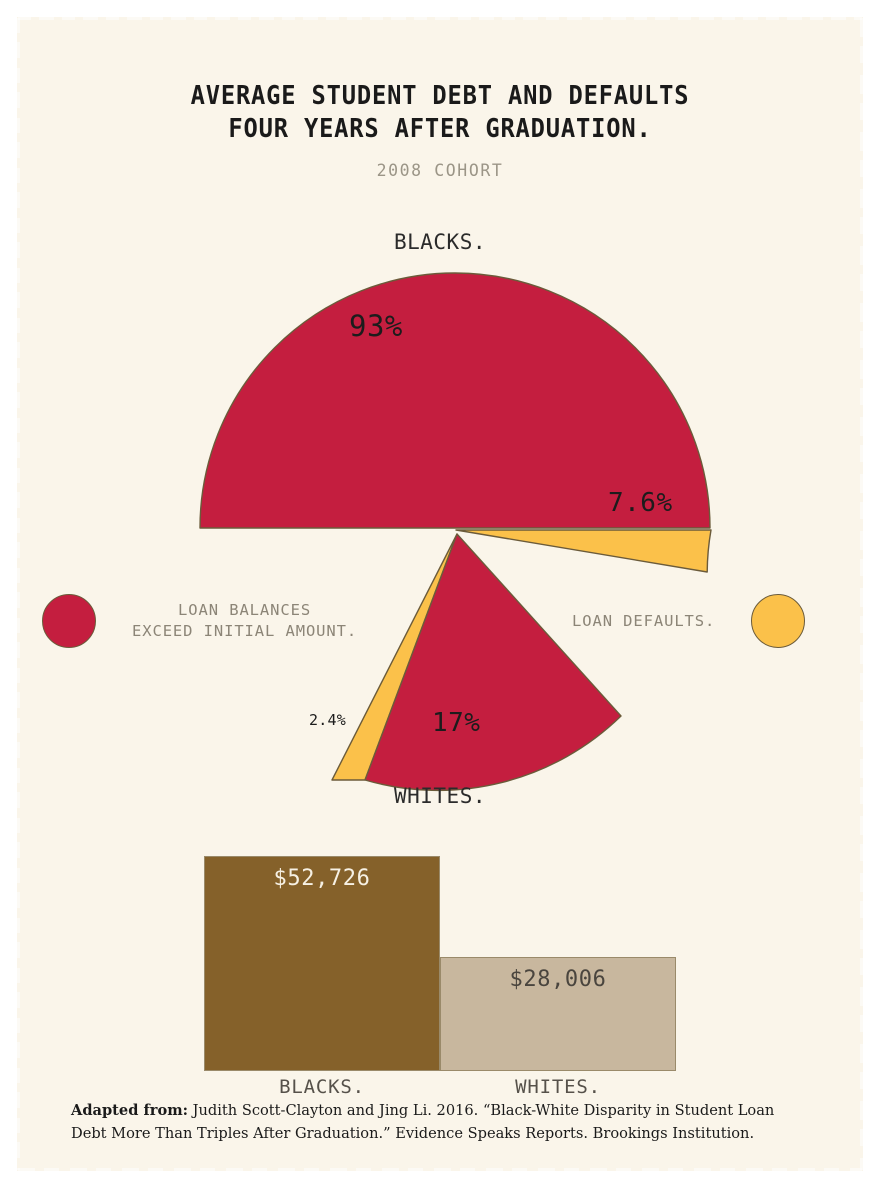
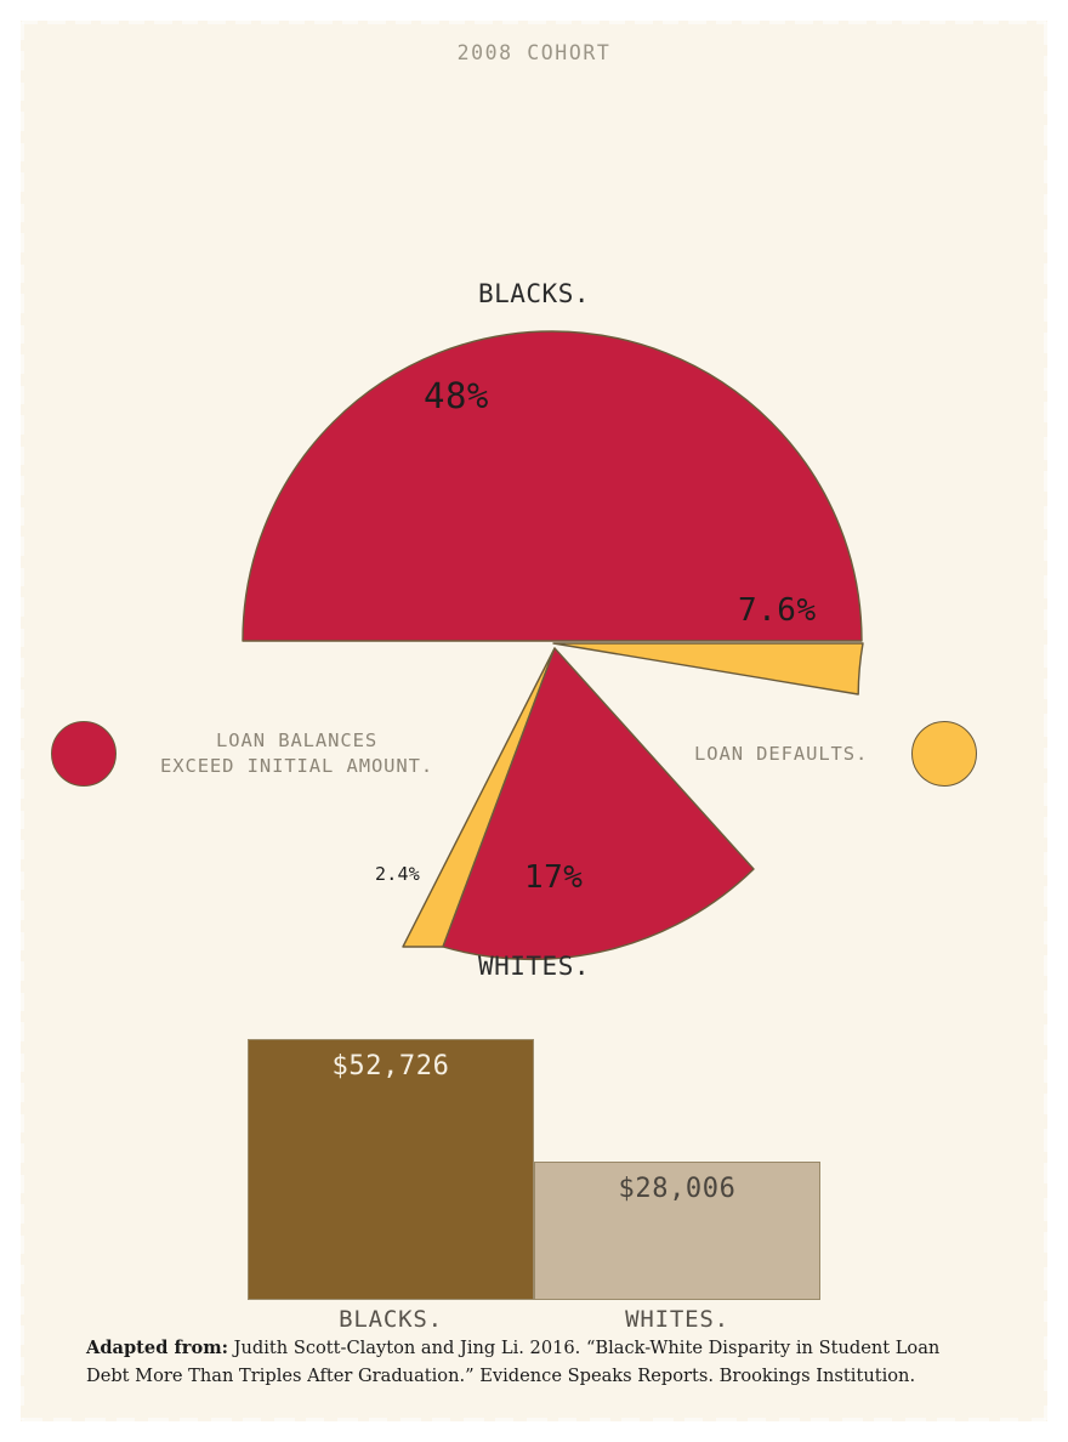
- AVERAGE STUDENT DEBT AND DEFAULTS
- FOUR YEARS AFTER GRADUATION.
  2008 COHORT
  BLACKS.
  WHITES.
- 93%
+ 48%
  7.6%
  17%
  2.4%
  LOAN BALANCES
  EXCEED INITIAL AMOUNT.
  LOAN DEFAULTS.
  $52,726
  BLACKS.
  $28,006
  WHITES.
  Adapted from: Judith Scott-Clayton and Jing Li. 2016. “Black-White Disparity in Student Loan Debt More Than Triples After Graduation.” Evidence Speaks Reports. Brookings Institution.
